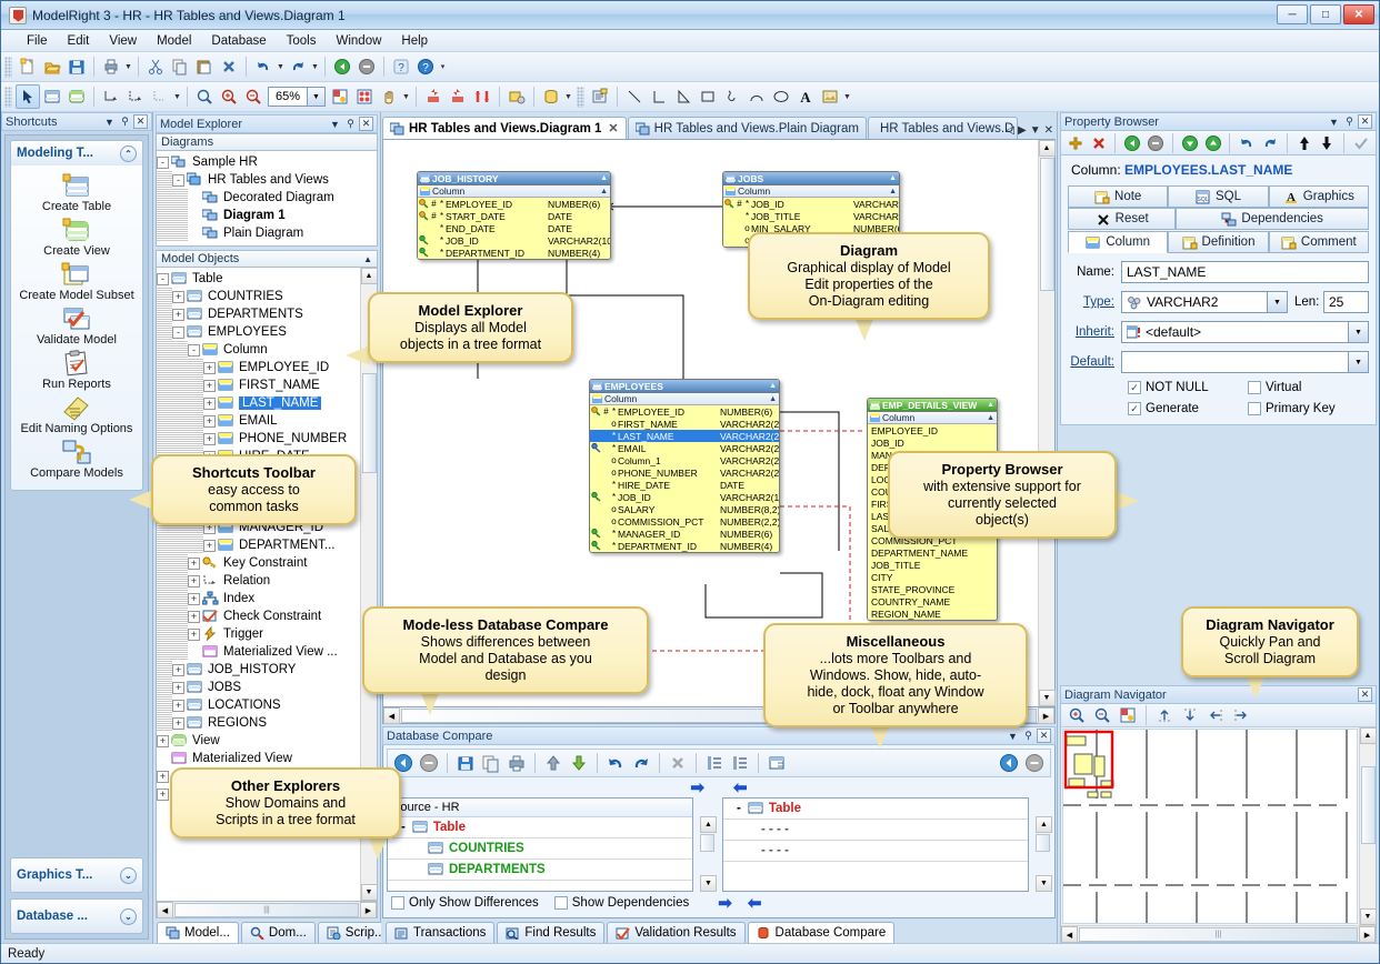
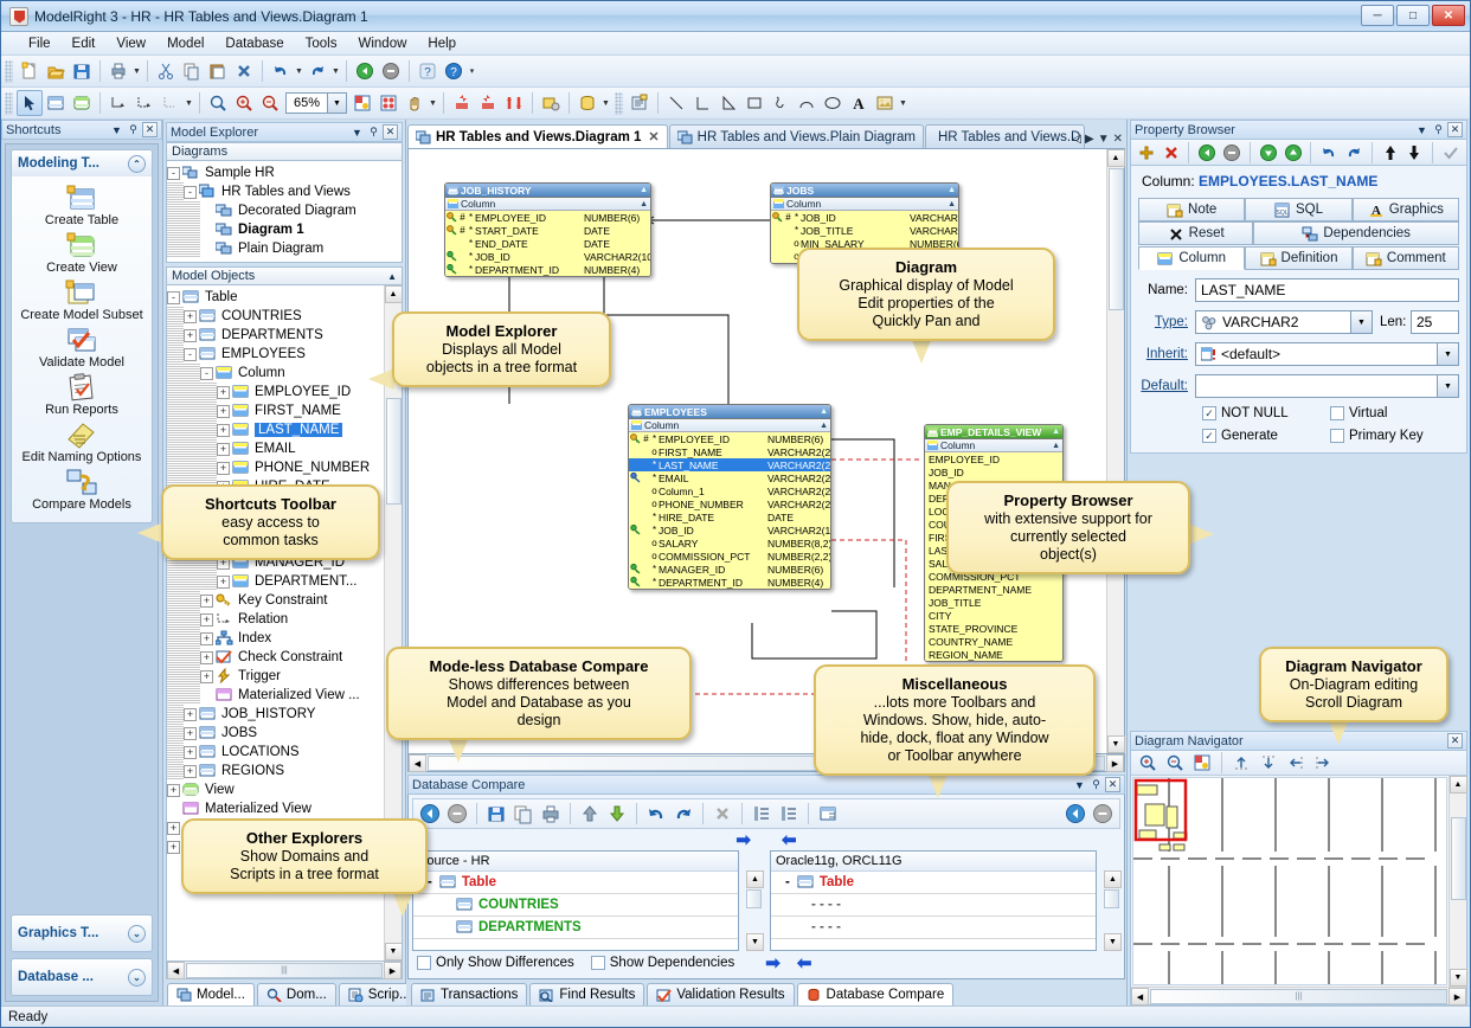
  ModelRight 3 - HR - HR Tables and Views.Diagram 1
  ─
  □
  ✕
  File
  Edit
  View
  Model
  Database
  Tools
  Window
  Help
  ?
  ?
  65%
  A
  Shortcuts
  ▼
  ⚲
  ✕
  Modeling T...
  ⌃
  Create Table
  Create View
  Create Model Subset
  Validate Model
  Run Reports
  Edit Naming Options
  Compare Models
  Graphics T...
  ⌄
  Database ...
  ⌄
  Model Explorer
  ▼
  ⚲
  ✕
  Diagrams
  -
  Sample HR
  -
  HR Tables and Views
  Decorated Diagram
  Diagram 1
  Plain Diagram
  Model Objects
  ▲
  -
  Table
  +
  COUNTRIES
  +
  DEPARTMENTS
  -
  EMPLOYEES
  -
  Column
  +
  EMPLOYEE_ID
  +
  FIRST_NAME
  +
  LAST_NAME
  +
  EMAIL
  +
  PHONE_NUMBER
  +
  MANAGER_ID
  +
  DEPARTMENT...
  +
  Key Constraint
  +
  Relation
  +
  Index
  +
  Check Constraint
  +
  Trigger
  Materialized View ...
  +
  JOB_HISTORY
  +
  JOBS
  +
  LOCATIONS
  +
  REGIONS
  +
  View
  Materialized View
  +
  +
  Model...
  Dom...
  Scrip..
  HR Tables and Views.Diagram 1
  ✕
  HR Tables and Views.Plain Diagram
  HR Tables and Views.D
  ◁
  ▶
  ▼
  ✕
  JOB_HISTORY
  Column
  #
  *
  EMPLOYEE_ID
  NUMBER(6)
  #
  *
  START_DATE
  DATE
  *
  END_DATE
  DATE
  *
  JOB_ID
  VARCHAR2(10
  *
  DEPARTMENT_ID
  NUMBER(4)
  JOBS
  Column
  #
  *
  JOB_ID
  *
  JOB_TITLE
  o
  MIN_SALARY
  NUMBER(
  EMPLOYEES
  Column
  #
  *
  EMPLOYEE_ID
  NUMBER(6)
  o
  FIRST_NAME
  VARCHAR2(2
  *
  LAST_NAME
  VARCHAR2(2
  *
  EMAIL
  VARCHAR2(2
  o
  Column_1
  VARCHAR2(2
  o
  PHONE_NUMBER
  VARCHAR2(2
  *
  HIRE_DATE
  DATE
  *
  JOB_ID
  VARCHAR2(1
  o
  SALARY
  NUMBER(8,2)
  o
  COMMISSION_PCT
  NUMBER(2,2)
  *
  MANAGER_ID
  NUMBER(6)
  *
  DEPARTMENT_ID
  NUMBER(4)
  EMP_DETAILS_VIEW
  Column
  EMPLOYEE_ID
  JOB_ID
  COMMISSION_PCT
  DEPARTMENT_NAME
  JOB_TITLE
  CITY
  STATE_PROVINCE
  COUNTRY_NAME
  REGION_NAME
  Database Compare
  ▼
  ⚲
  ✕
  ➡
  ⬅
  ource - HR
  -
  Table
  COUNTRIES
  DEPARTMENTS
+ Oracle11g, ORCL11G
  -
  Table
  - - - -
  - - - -
  Only Show Differences
  Show Dependencies
  ➡
  ⬅
  Transactions
  Find Results
  Validation Results
  Database Compare
  Property Browser
  ▼
  ⚲
  ✕
  Column: EMPLOYEES.LAST_NAME
  Note
  SQL
  A
  Graphics
  Reset
  Dependencies
  Column
  Definition
  Comment
  Name:
  LAST_NAME
  Type:
  VARCHAR2
  Len:
  25
  Inherit:
  <default>
  Default:
  NOT NULL
  Virtual
  Generate
  Primary Key
  Diagram Navigator
  ✕
  Ready
  Model Explorer
  Displays all Model
  objects in a tree format
  Diagram
  Graphical display of Model
  Edit properties of the
- On-Diagram editing
+ Quickly Pan and
  Shortcuts Toolbar
  easy access to
  common tasks
  Property Browser
  with extensive support for
  currently selected
  object(s)
  Mode-less Database Compare
  Shows differences between
  Model and Database as you
  design
  Miscellaneous
  ...lots more Toolbars and
  Windows. Show, hide, auto-
  hide, dock, float any Window
  or Toolbar anywhere
  Diagram Navigator
- Quickly Pan and
+ On-Diagram editing
  Scroll Diagram
  Other Explorers
  Show Domains and
  Scripts in a tree format
